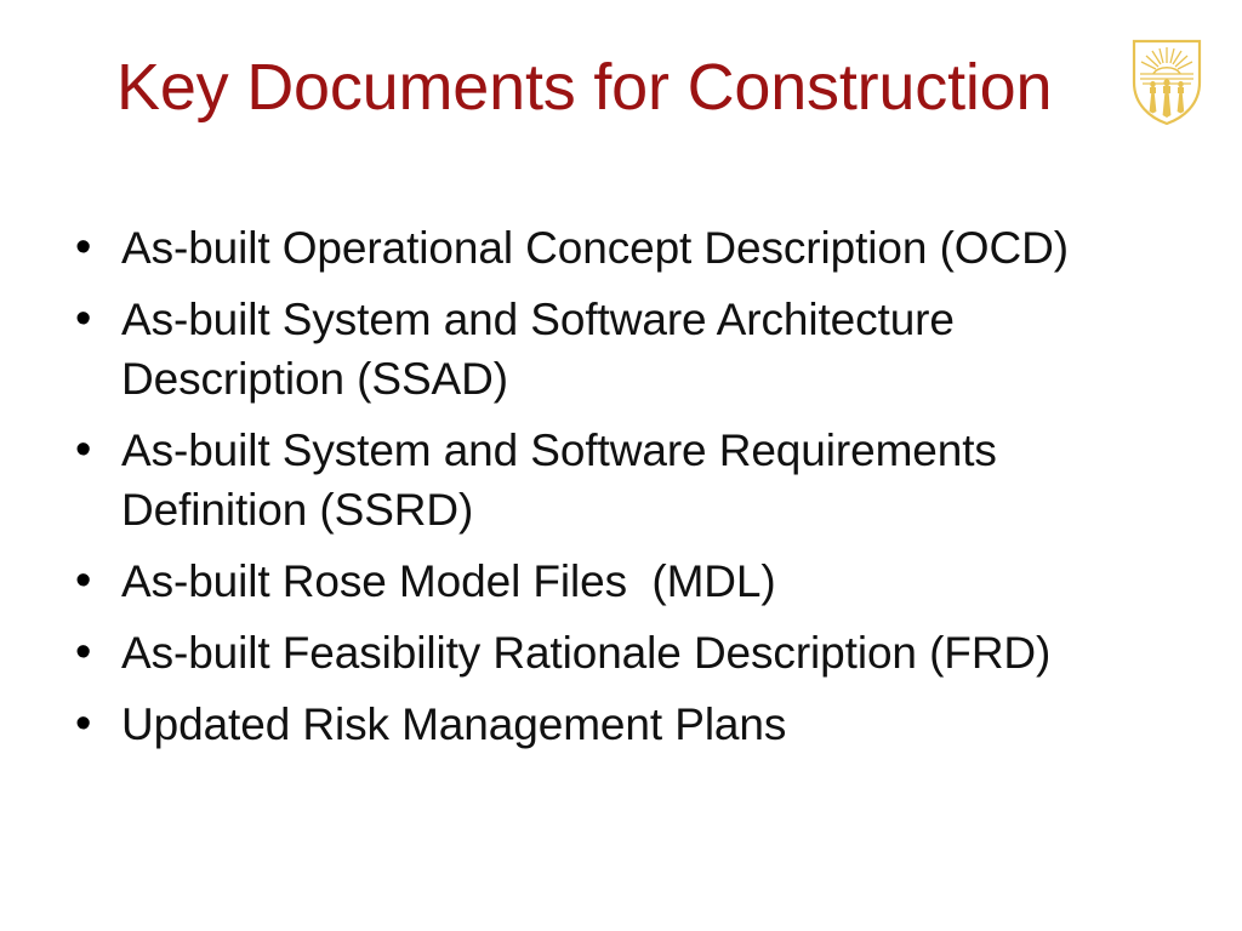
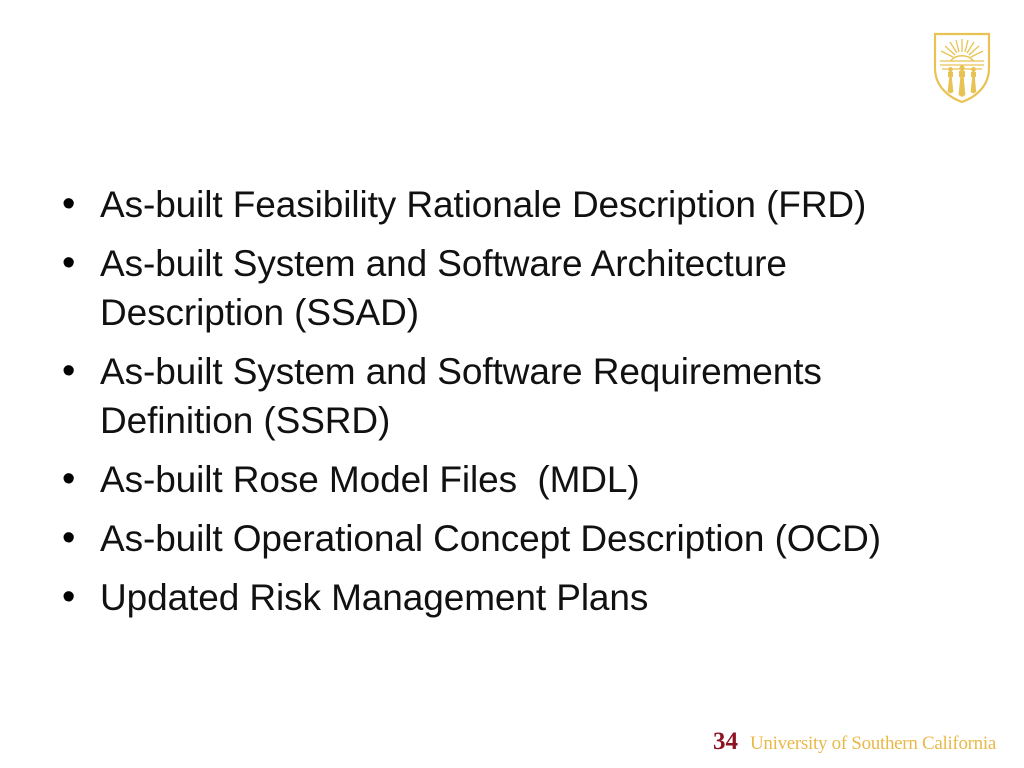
- Key Documents for Construction
  •
- As-built Operational Concept Description (OCD)
+ As-built Feasibility Rationale Description (FRD)
  •
  As-built System and Software Architecture Description (SSAD)
  •
  As-built System and Software Requirements Definition (SSRD)
  •
  As-built Rose Model Files (MDL)
  •
- As-built Feasibility Rationale Description (FRD)
+ As-built Operational Concept Description (OCD)
  •
  Updated Risk Management Plans
+ 34
+ University of Southern California
